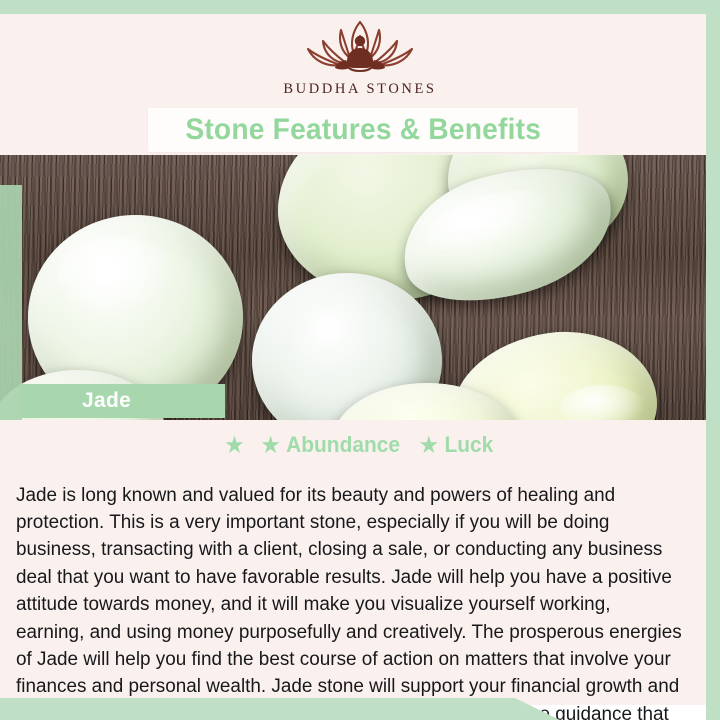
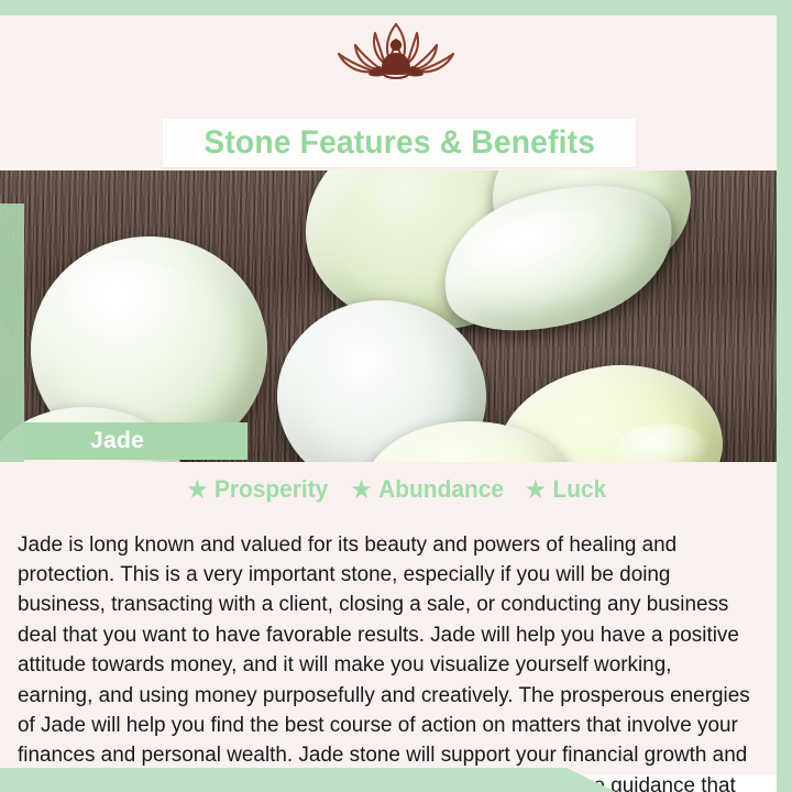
  Jade
- BUDDHA STONES
  Stone Features & Benefits
  ★
+ Prosperity
  ★
  Abundance
  ★
  Luck
  Jade is long known and valued for its beauty and powers of healing and protection. This is a very important stone, especially if you will be doing business, transacting with a client, closing a sale, or conducting any business deal that you want to have favorable results. Jade will help you have a positive attitude towards money, and it will make you visualize yourself working, earning, and using money purposefully and creatively. The prosperous energies of Jade will help you find the best course of action on matters that involve your finances and personal wealth. Jade stone will support your financial growth and guidance that
